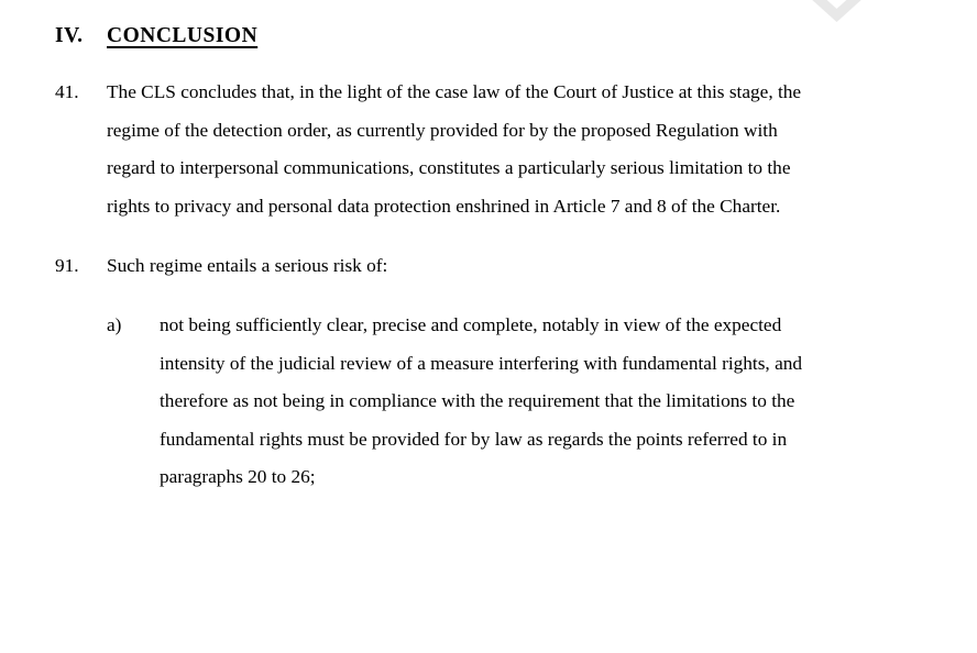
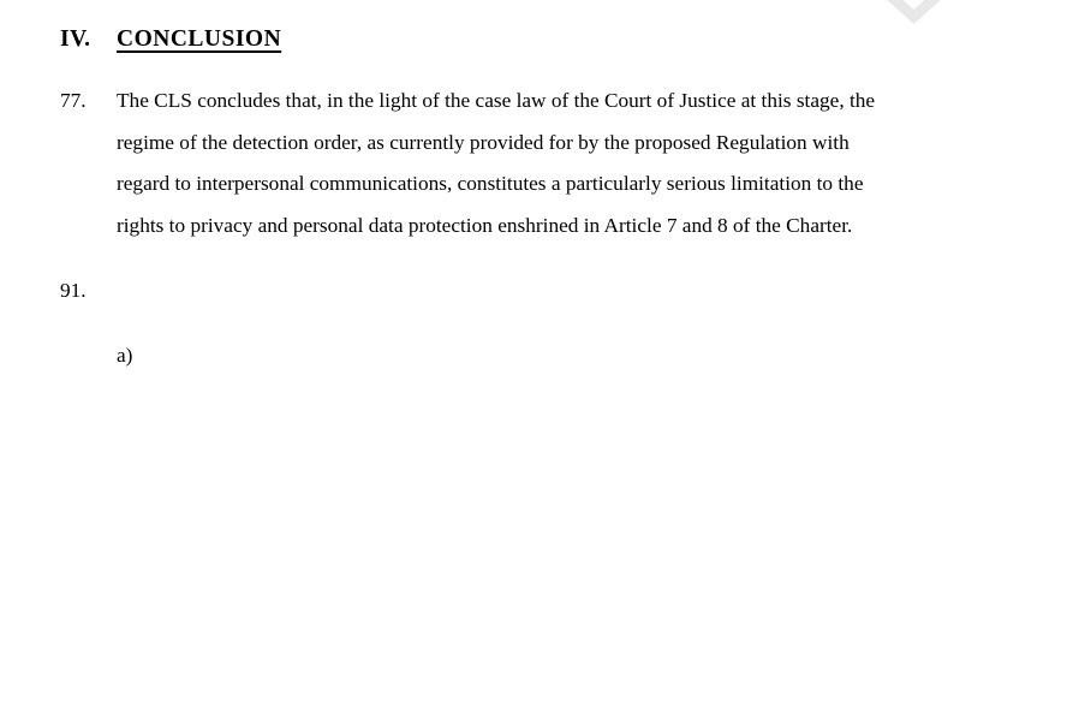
  IV.
  CONCLUSION
- 41.
+ 77.
  The CLS concludes that, in the light of the case law of the Court of Justice at this stage, the
  regime of the detection order, as currently provided for by the proposed Regulation with
  regard to interpersonal communications, constitutes a particularly serious limitation to the
  rights to privacy and personal data protection enshrined in Article 7 and 8 of the Charter.
  91.
- Such regime entails a serious risk of:
  a)
- not being sufficiently clear, precise and complete, notably in view of the expected
- intensity of the judicial review of a measure interfering with fundamental rights, and
- therefore as not being in compliance with the requirement that the limitations to the
- fundamental rights must be provided for by law as regards the points referred to in
- paragraphs 20 to 26;
